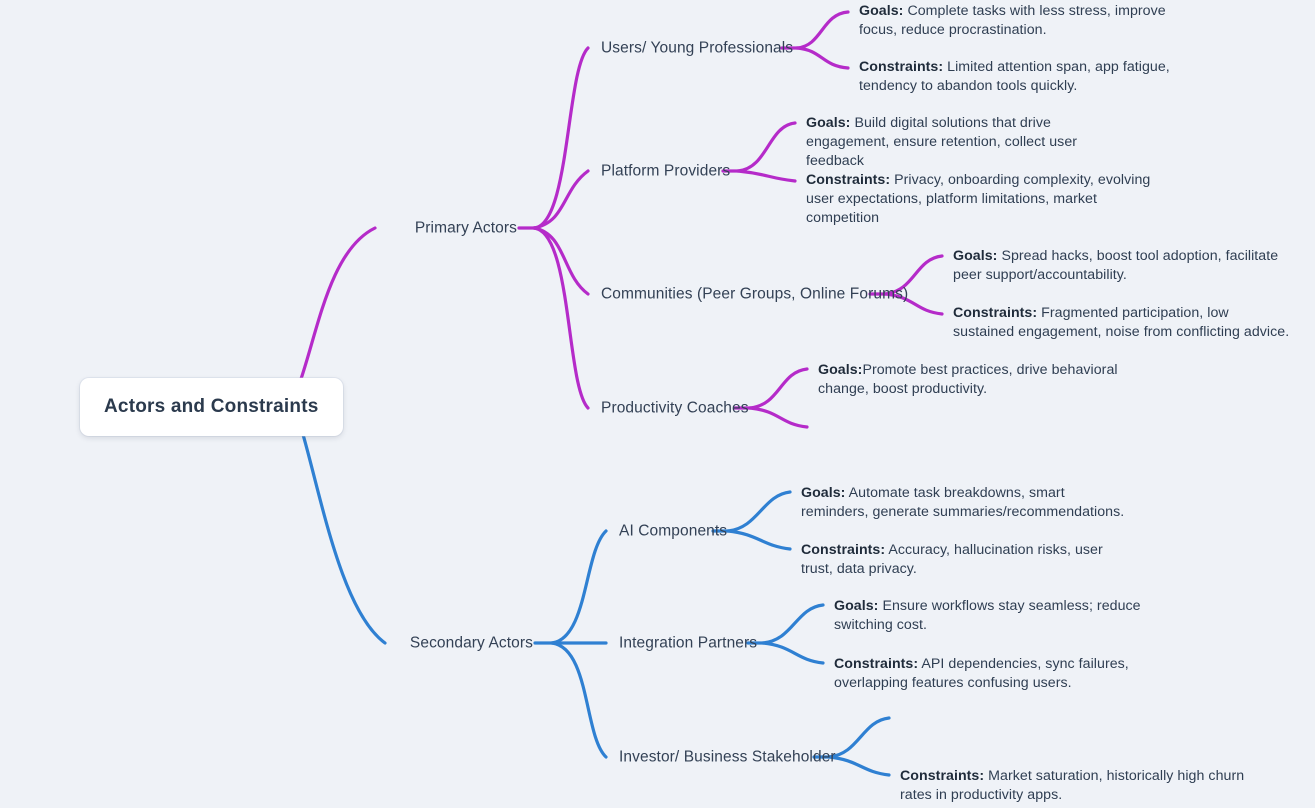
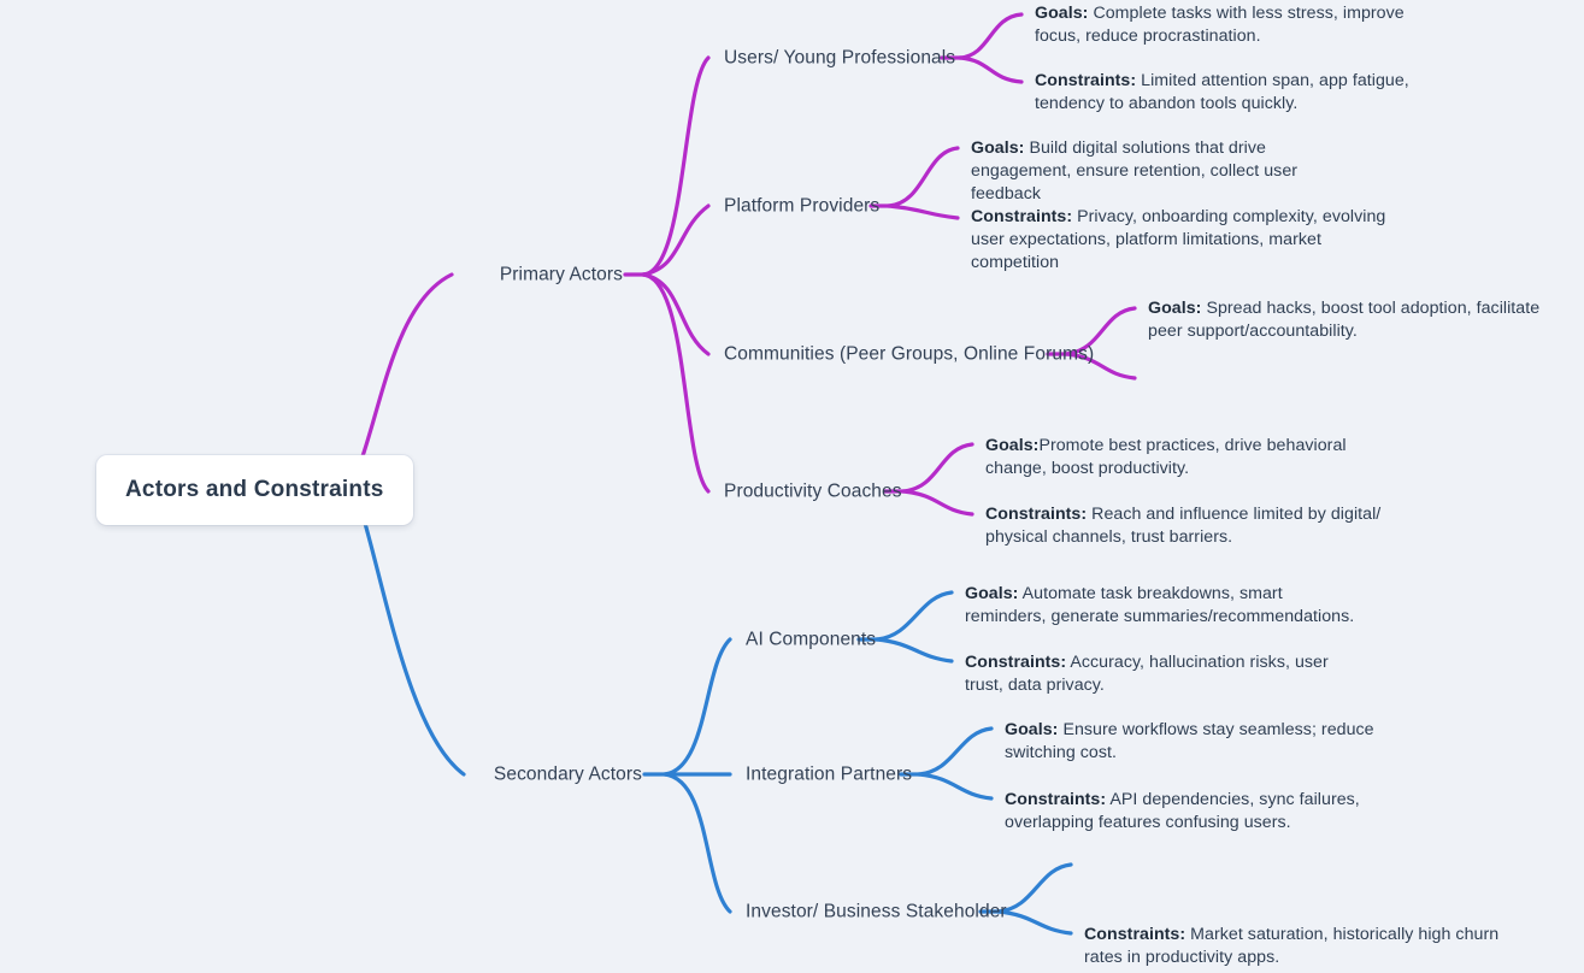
  Actors and Constraints
  Primary Actors
  Secondary Actors
  Users/ Young Professionals
  Platform Providers
  Communities (Peer Groups, Online Forums)
  Productivity Coaches
  AI Components
  Integration Partners
  Investor/ Business Stakeholder
  Goals: Complete tasks with less stress, improve focus, reduce procrastination.
  Constraints: Limited attention span, app fatigue, tendency to abandon tools quickly.
  Goals: Build digital solutions that drive engagement, ensure retention, collect user feedback
  Constraints: Privacy, onboarding complexity, evolving user expectations, platform limitations, market competition
  Goals: Spread hacks, boost tool adoption, facilitate peer support/accountability.
- Constraints: Fragmented participation, low sustained engagement, noise from conflicting advice.
  Goals:Promote best practices, drive behavioral change, boost productivity.
+ Constraints: Reach and influence limited by digital/ physical channels, trust barriers.
  Goals: Automate task breakdowns, smart reminders, generate summaries/recommendations.
  Constraints: Accuracy, hallucination risks, user trust, data privacy.
  Goals: Ensure workflows stay seamless; reduce switching cost.
  Constraints: API dependencies, sync failures, overlapping features confusing users.
  Constraints: Market saturation, historically high churn rates in productivity apps.
